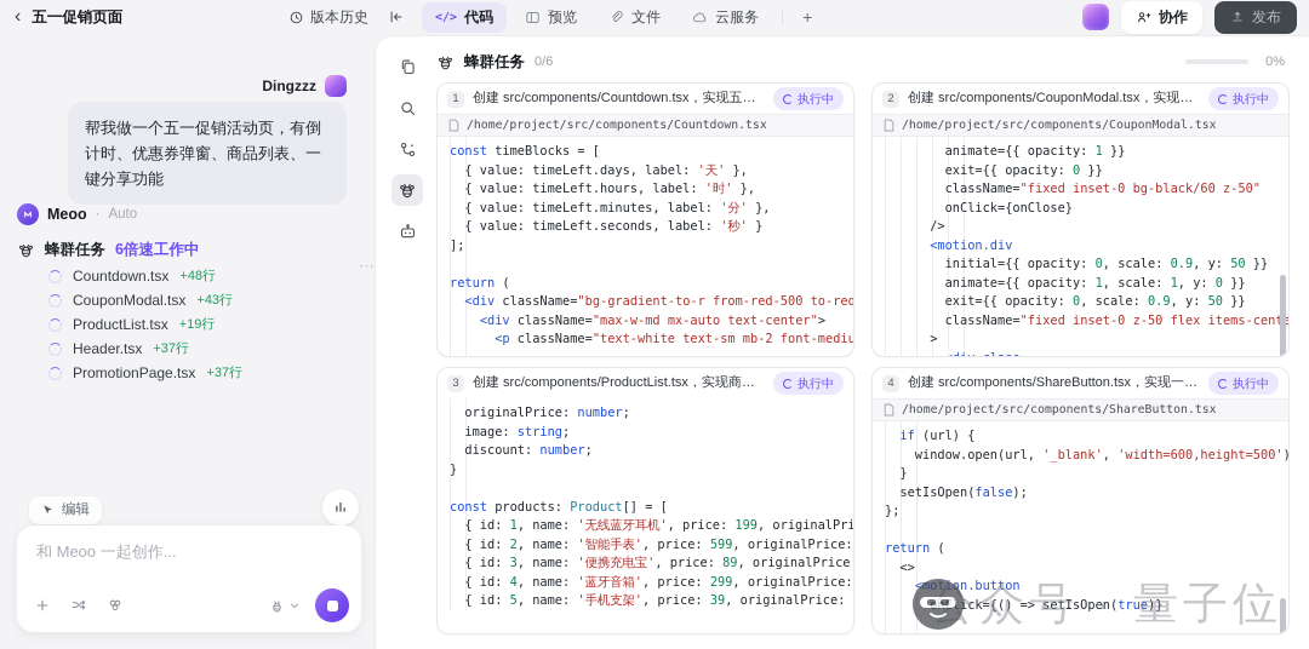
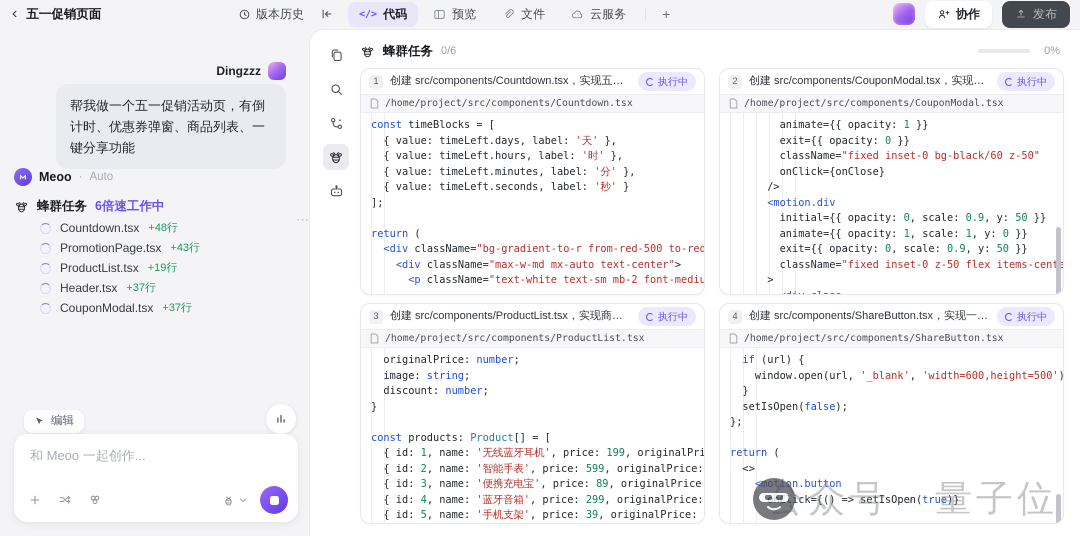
  ‹
  五一促销页面
  版本历史
  </>
  代码
  预览
  文件
  云服务
  +
  协作
  发布
  Dingzzz
  帮我做一个五一促销活动页，有倒计时、优惠券弹窗、商品列表、一键分享功能
  Meoo
  ·
  Auto
  蜂群任务
  6倍速工作中
  Countdown.tsx
  +48行
- CouponModal.tsx
+ PromotionPage.tsx
  +43行
  ProductList.tsx
  +19行
  Header.tsx
  +37行
- PromotionPage.tsx
+ CouponModal.tsx
  +37行
  ⋯
  编辑
  和 Meoo 一起创作...
  蜂群任务
  0/6
  0%
  1
  创建 src/components/Countdown.tsx，实现五一促
  执行中
  /home/project/src/components/Countdown.tsx
  const timeBlocks = [
  { value: timeLeft.days, label: '天' },
  { value: timeLeft.hours, label: '时' },
  { value: timeLeft.minutes, label: '分' },
  { value: timeLeft.seconds, label: '秒' }
  ];
  return (
  <div className="bg-gradient-to-r from-red-500 to-red <div className="max-w-md mx-auto text-center">
  <p className="text-white text-sm mb-2 font-mediu
  2
  创建 src/components/CouponModal.tsx，实现优惠
  执行中
  /home/project/src/components/CouponModal.tsx
  animate={{ opacity: 1 }}
  exit={{ opacity: 0 }}
  className="fixed inset-0 bg-black/60 z-50"
  onClick={onClose}
  />
  <motion.div
  initial={{ opacity: 0, scale: 0.9, y: 50 }}
  animate={{ opacity: 1, scale: 1, y: 0 }}
  exit={{ opacity: 0, scale: 0.9, y: 50 }}
  className="fixed inset-0 z-50 flex items-cene
  >
  3
  创建 src/components/ProductList.tsx，实现商品列
  执行中
+ /home/project/src/components/ProductList.tsx
  originalPrice: number;
  image: string;
  discount: number;
  }
  const products: Product[] = [
  { id: 1, name: '无线蓝牙耳机', price: 199, originalPri
  { id: 2, name: '智能手表', price: 599, originalPrice:
  { id: 3, name: '便携充电宝', price: 89, originalPrice
  { id: 4, name: '蓝牙音箱', price: 299, originalPrice:
  { id: 5, name: '手机支架', price: 39, originalPrice:
  4
  创建 src/components/ShareButton.tsx，实现一键
  执行中
  /home/project/src/components/ShareButton.tsx
  if (url) {
  window.open(url, '_blank', 'width=600,height=500')
  }
  setIsOpen(false);
  };
  return (
  <>
  <motion.button
  onClick={() => setIsOpen(true)}
  公众号 · 量子位
